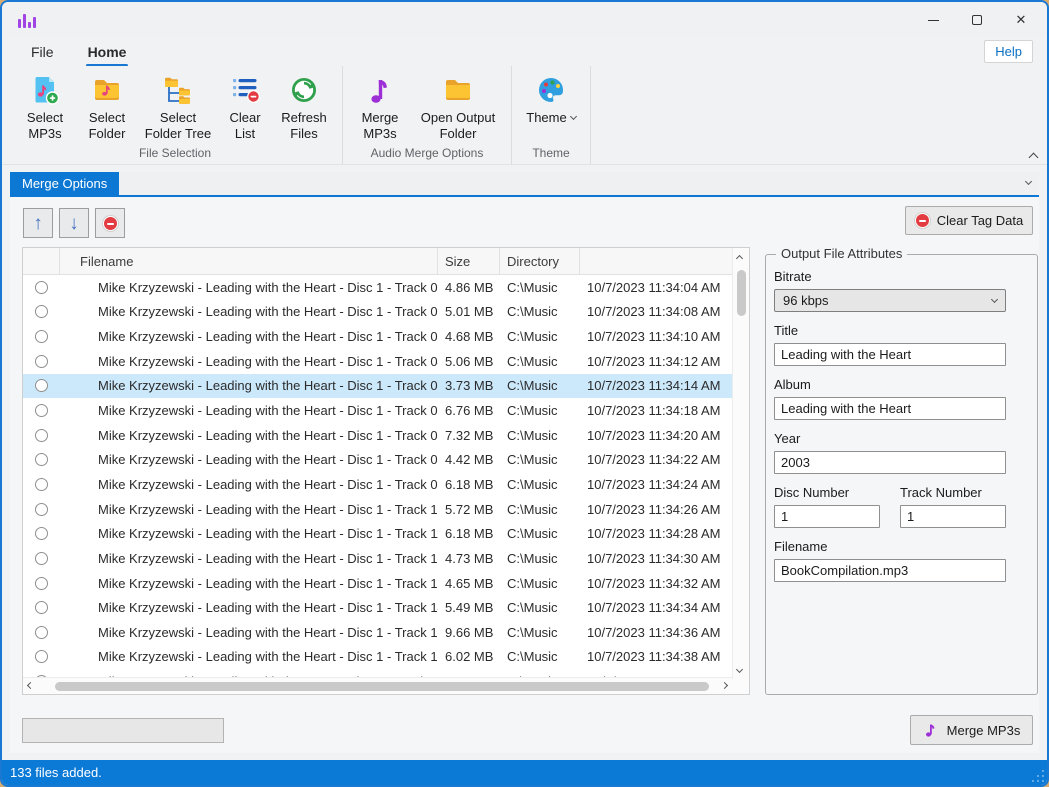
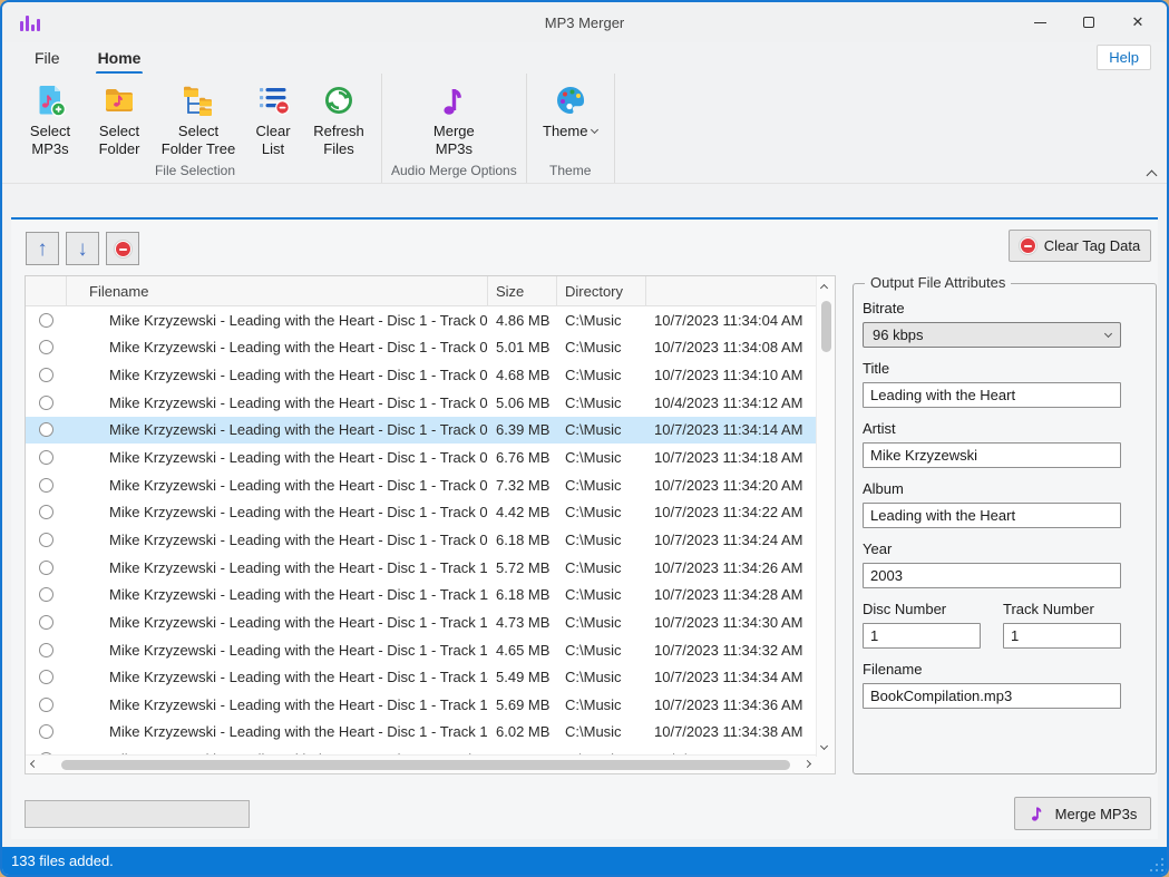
+ MP3 Merger
  ✕
  File
  Home
  Help
  Select MP3s
  Select Folder
  Select Folder Tree
  Clear List
  Refresh Files
  File Selection
  Merge MP3s
- Open Output Folder
  Audio Merge Options
  Theme
  Theme
- Merge Options
  ↑
  ↓
  Filename
  Size
  Directory
  Mike Krzyzewski - Leading with the Heart - Disc 1 - Track 0
  4.86 MB
  C:\Music
  10/7/2023 11:34:04 AM
  Mike Krzyzewski - Leading with the Heart - Disc 1 - Track 0
  5.01 MB
  C:\Music
  10/7/2023 11:34:08 AM
  Mike Krzyzewski - Leading with the Heart - Disc 1 - Track 0
  4.68 MB
  C:\Music
  10/7/2023 11:34:10 AM
  Mike Krzyzewski - Leading with the Heart - Disc 1 - Track 0
  5.06 MB
  C:\Music
- 10/7/2023 11:34:12 AM
+ 10/4/2023 11:34:12 AM
  Mike Krzyzewski - Leading with the Heart - Disc 1 - Track 0
- 3.73 MB
+ 6.39 MB
  C:\Music
  10/7/2023 11:34:14 AM
  Mike Krzyzewski - Leading with the Heart - Disc 1 - Track 0
  6.76 MB
  C:\Music
  10/7/2023 11:34:18 AM
  Mike Krzyzewski - Leading with the Heart - Disc 1 - Track 0
  7.32 MB
  C:\Music
  10/7/2023 11:34:20 AM
  Mike Krzyzewski - Leading with the Heart - Disc 1 - Track 0
  4.42 MB
  C:\Music
  10/7/2023 11:34:22 AM
  Mike Krzyzewski - Leading with the Heart - Disc 1 - Track 0
  6.18 MB
  C:\Music
  10/7/2023 11:34:24 AM
  Mike Krzyzewski - Leading with the Heart - Disc 1 - Track 1
  5.72 MB
  C:\Music
  10/7/2023 11:34:26 AM
  Mike Krzyzewski - Leading with the Heart - Disc 1 - Track 1
  6.18 MB
  C:\Music
  10/7/2023 11:34:28 AM
  Mike Krzyzewski - Leading with the Heart - Disc 1 - Track 1
  4.73 MB
  C:\Music
  10/7/2023 11:34:30 AM
  Mike Krzyzewski - Leading with the Heart - Disc 1 - Track 1
  4.65 MB
  C:\Music
  10/7/2023 11:34:32 AM
  Mike Krzyzewski - Leading with the Heart - Disc 1 - Track 1
  5.49 MB
  C:\Music
  10/7/2023 11:34:34 AM
  Mike Krzyzewski - Leading with the Heart - Disc 1 - Track 1
- 9.66 MB
+ 5.69 MB
  C:\Music
  10/7/2023 11:34:36 AM
  Mike Krzyzewski - Leading with the Heart - Disc 1 - Track 1
  6.02 MB
  C:\Music
  10/7/2023 11:34:38 AM
  Clear Tag Data
  Output File Attributes
  Bitrate
  96 kbps
  Title
  Leading with the Heart
+ Artist
+ Mike Krzyzewski
  Album
  Leading with the Heart
  Year
  2003
  Disc Number
  1
  Track Number
  1
  Filename
  BookCompilation.mp3
  Merge MP3s
  133 files added.
